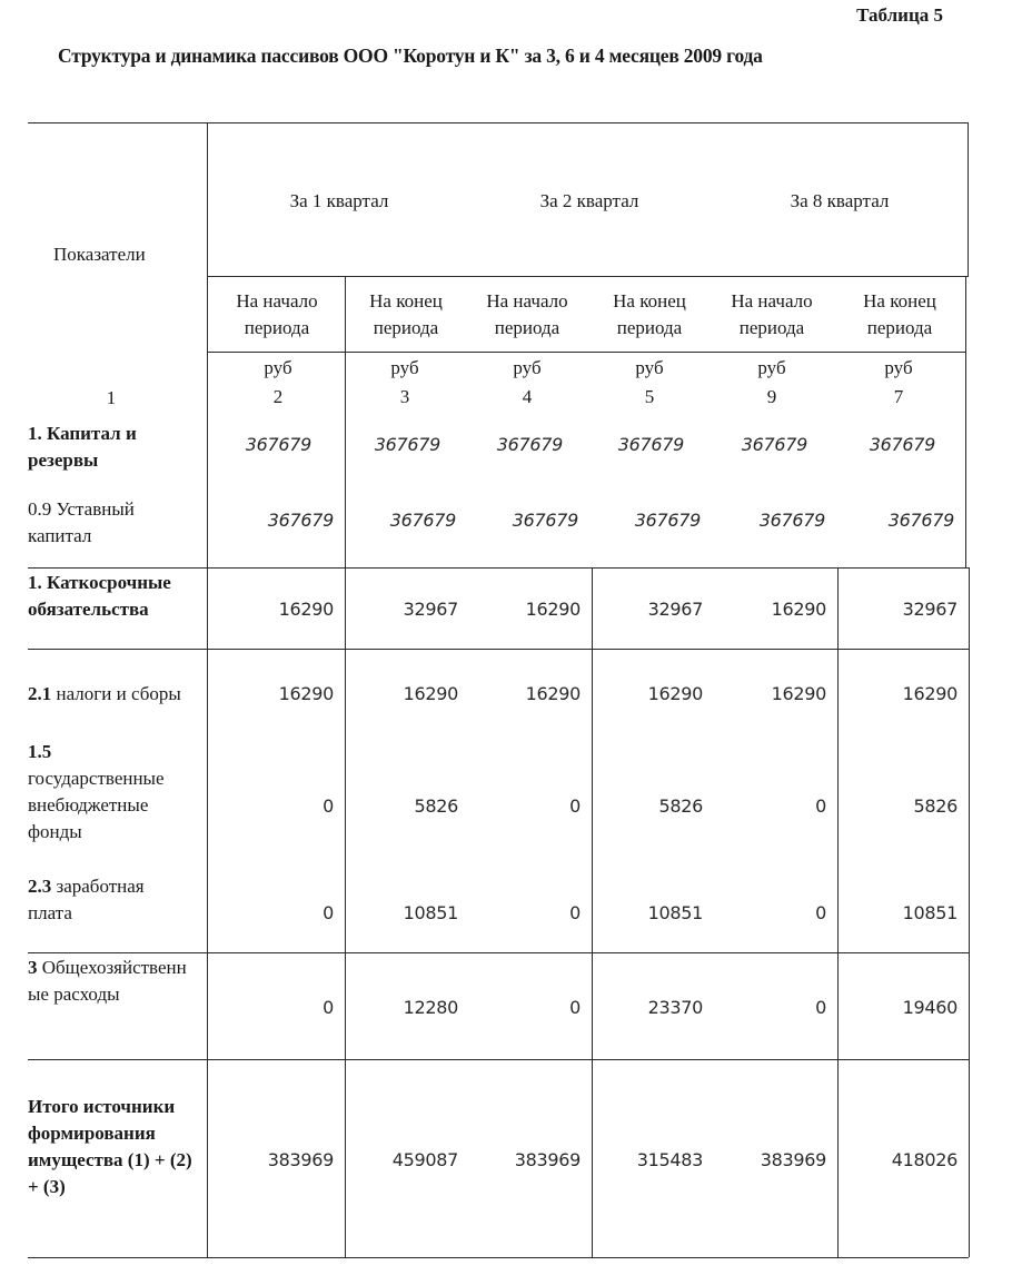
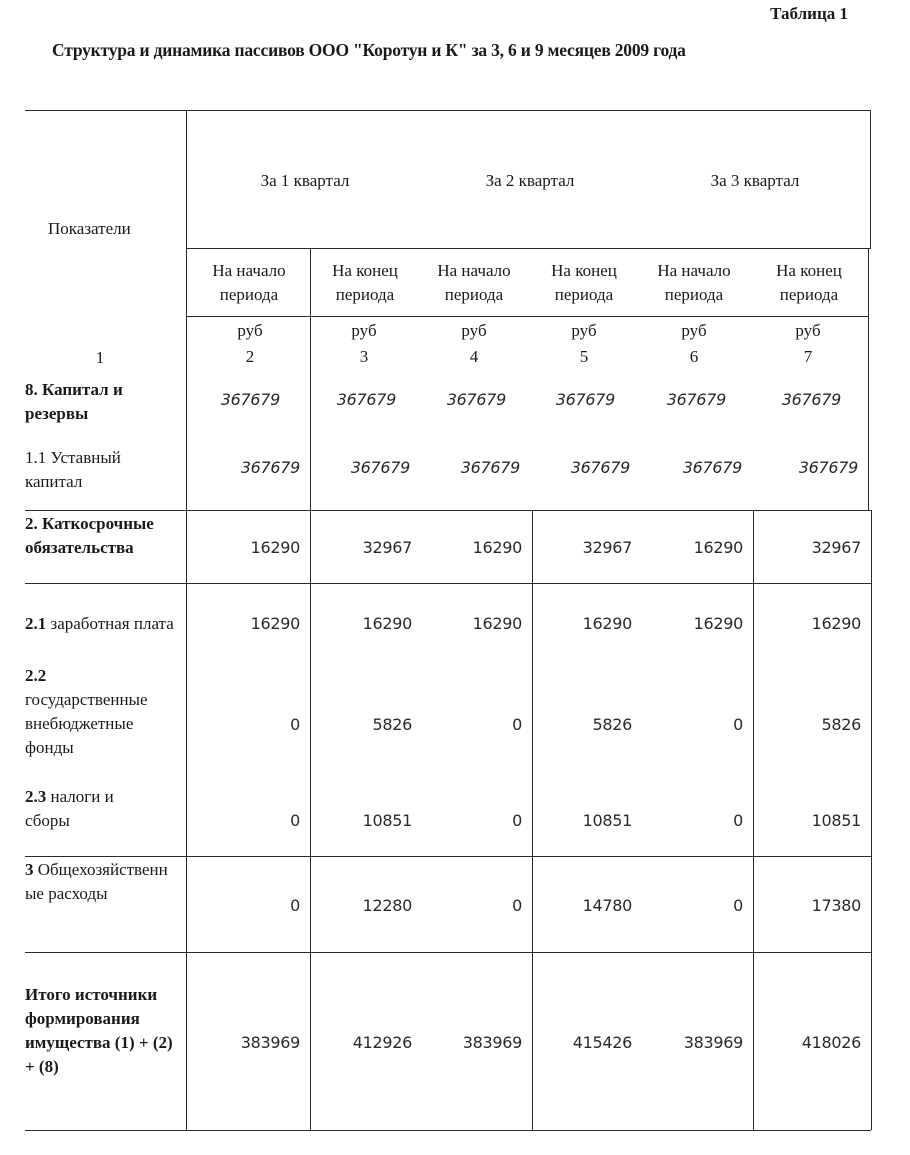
- Таблица 5
+ Таблица 1
- Структура и динамика пассивов ООО "Коротун и К" за 3, 6 и 4 месяцев 2009 года
+ Структура и динамика пассивов ООО "Коротун и К" за 3, 6 и 9 месяцев 2009 года
  Показатели
  За 1 квартал
  За 2 квартал
- За 8 квартал
+ За 3 квартал
  На начало
  периода
  На конец
  периода
  На начало
  периода
  На конец
  периода
  На начало
  периода
  На конец
  периода
  1
  руб
  2
  руб
  3
  руб
  4
  руб
  5
  руб
- 9
+ 6
  руб
  7
- 1. Капитал и резервы
+ 8. Капитал и резервы
- 0.9 Уставный капитал
+ 1.1 Уставный капитал
- 1. Каткосрочные обязательства
+ 2. Каткосрочные обязательства
- 2.1 налоги и сборы
+ 2.1 заработная плата
- 1.5 государственные внебюджетные фонды
+ 2.2 государственные внебюджетные фонды
- 2.3 заработная плата
+ 2.3 налоги и сборы
  3 Общехозяйственные расходы
- Итого источники формирования имущества (1) + (2) + (3)
+ Итого источники формирования имущества (1) + (2) + (8)
  367679
  367679
  367679
  367679
  367679
  367679
  367679
  367679
  367679
  367679
  367679
  367679
  16290
  32967
  16290
  32967
  16290
  32967
  16290
  16290
  16290
  16290
  16290
  16290
  0
  5826
  0
  5826
  0
  5826
  0
  10851
  0
  10851
  0
  10851
  0
  12280
  0
- 23370
+ 14780
  0
- 19460
+ 17380
  383969
- 459087
+ 412926
  383969
- 315483
+ 415426
  383969
  418026
